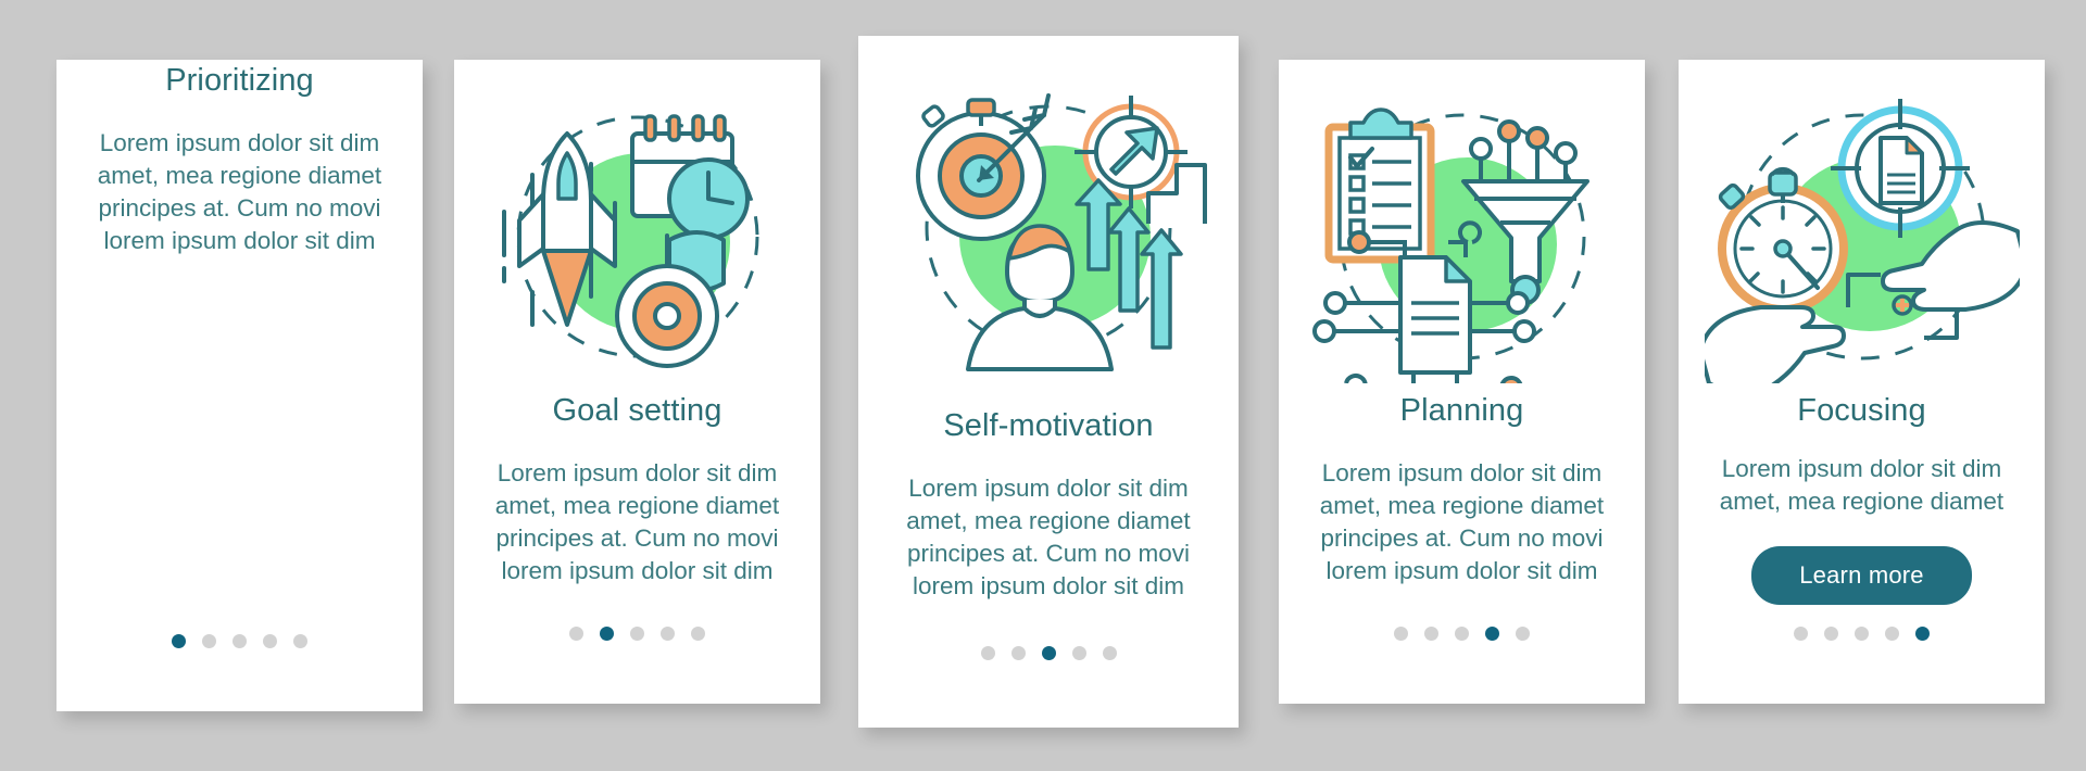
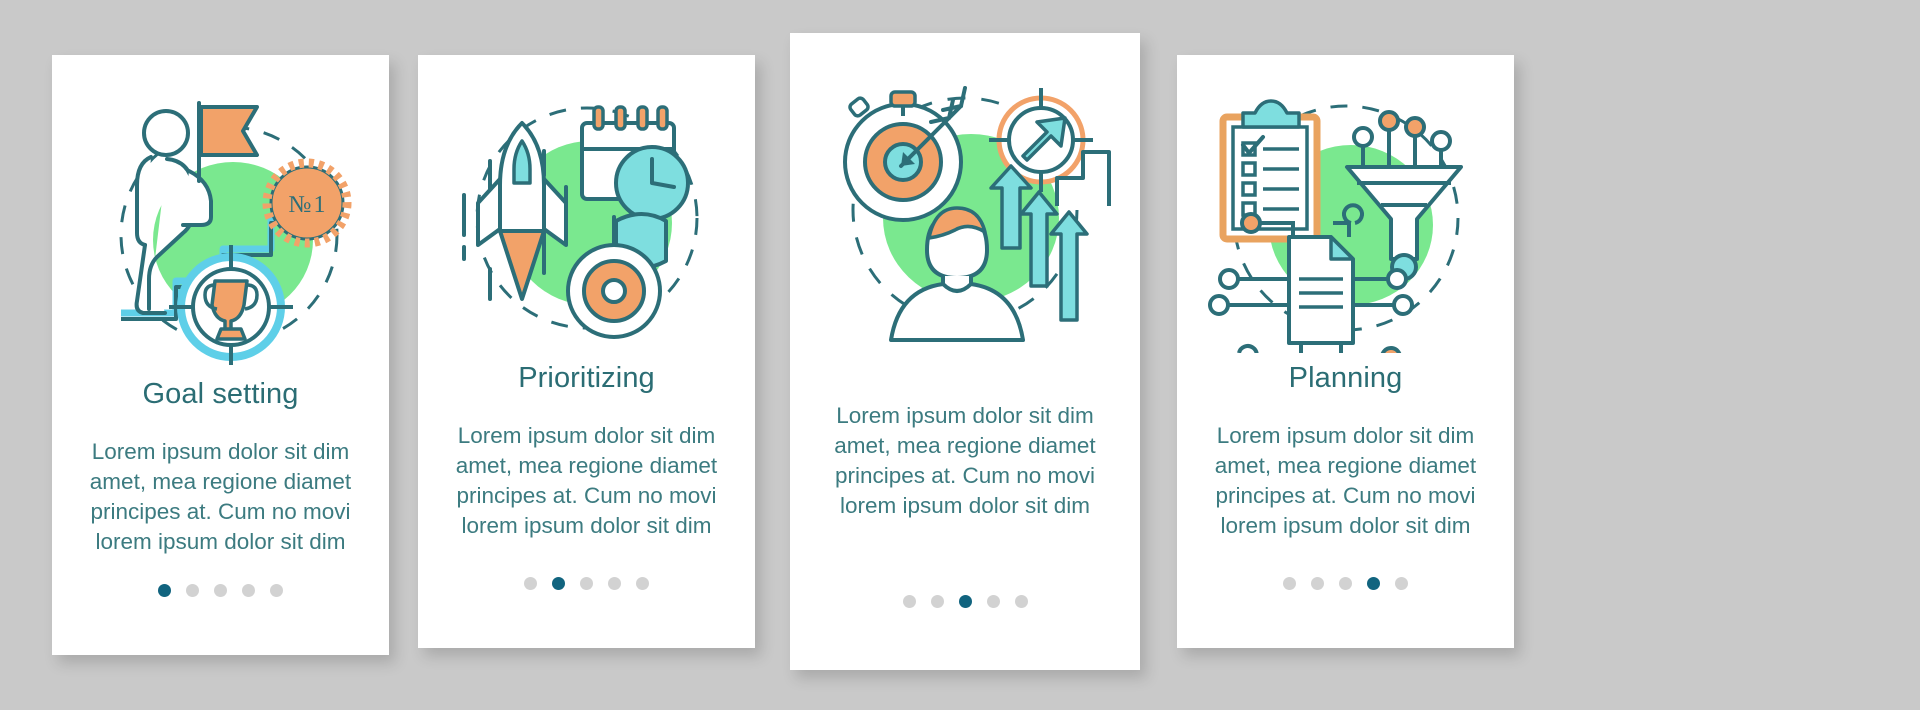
+ № 1
- Prioritizing
+ Goal setting
  Lorem ipsum dolor sit dim amet, mea regione diamet principes at. Cum no movi lorem ipsum dolor sit dim
- Goal setting
+ Prioritizing
  Lorem ipsum dolor sit dim amet, mea regione diamet principes at. Cum no movi lorem ipsum dolor sit dim
- Self-motivation
  Lorem ipsum dolor sit dim amet, mea regione diamet principes at. Cum no movi lorem ipsum dolor sit dim
  Planning
  Lorem ipsum dolor sit dim amet, mea regione diamet principes at. Cum no movi lorem ipsum dolor sit dim
- Focusing
- Lorem ipsum dolor sit dim amet, mea regione diamet
- Learn more
